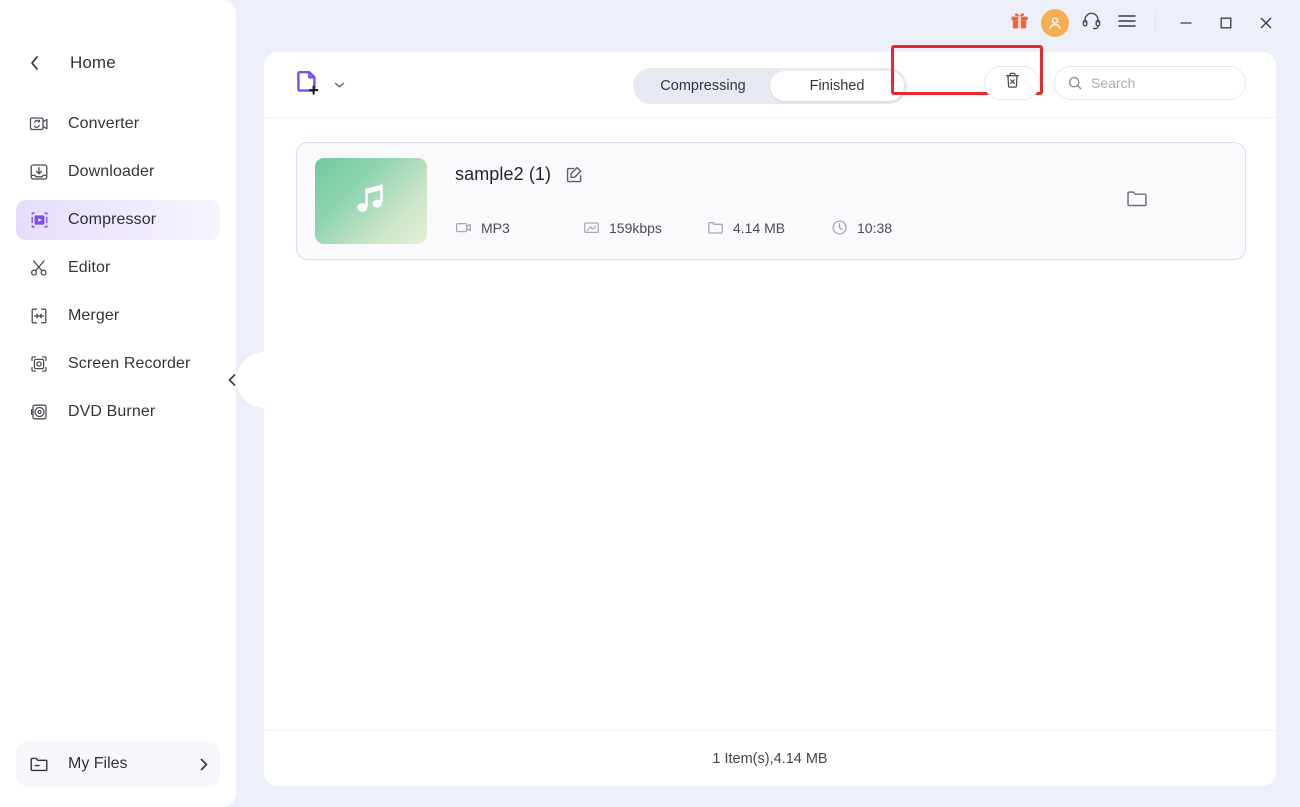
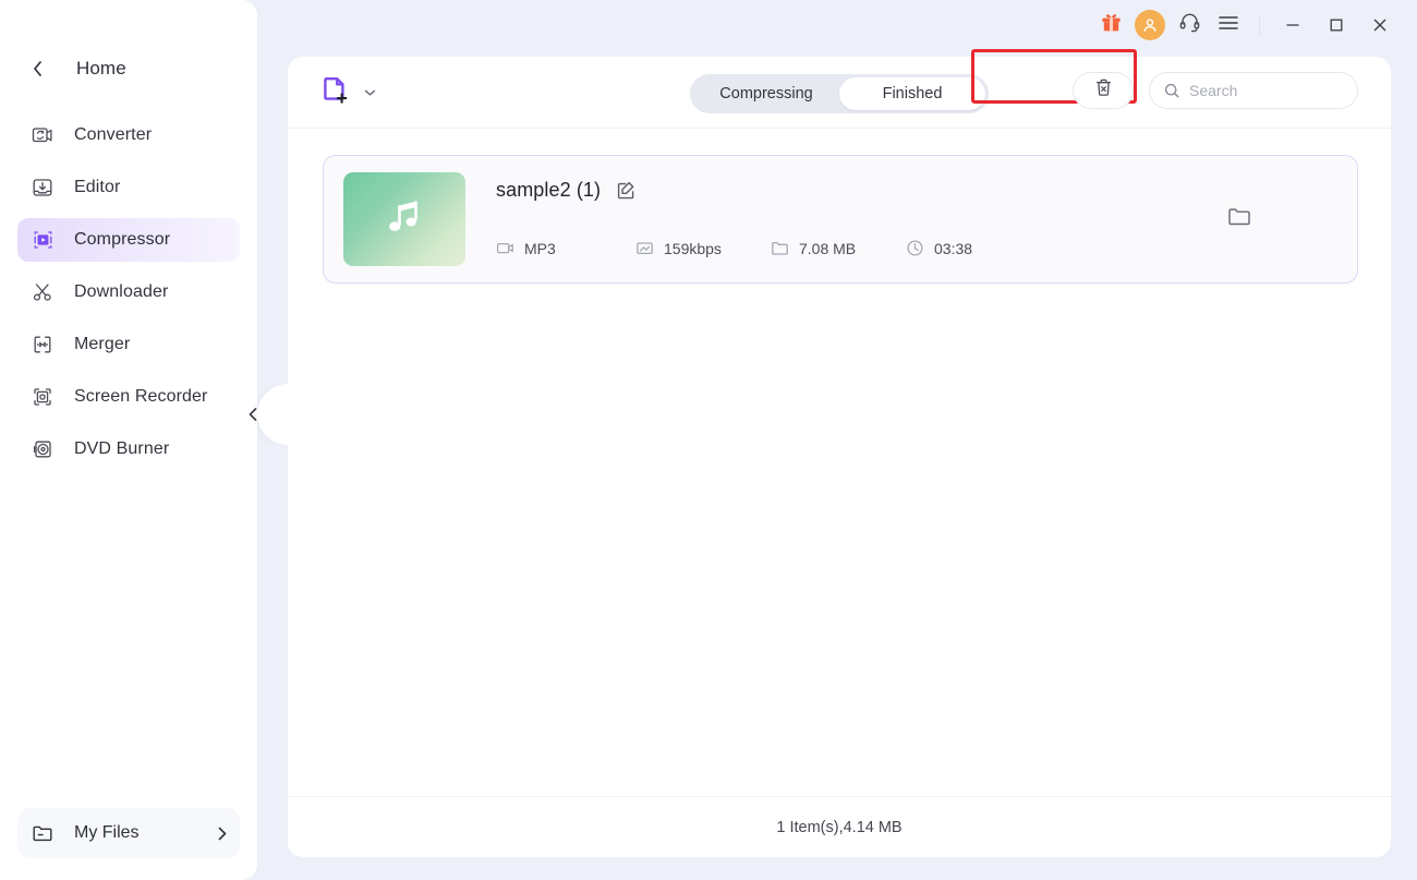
  Home
  Converter
- Downloader
+ Editor
  Compressor
- Editor
+ Downloader
  Merger
  Screen Recorder
  DVD Burner
  My Files
  Compressing
  Finished
  Search
  sample2 (1)
  MP3
  159kbps
- 4.14 MB
+ 7.08 MB
- 10:38
+ 03:38
  1 Item(s),4.14 MB
